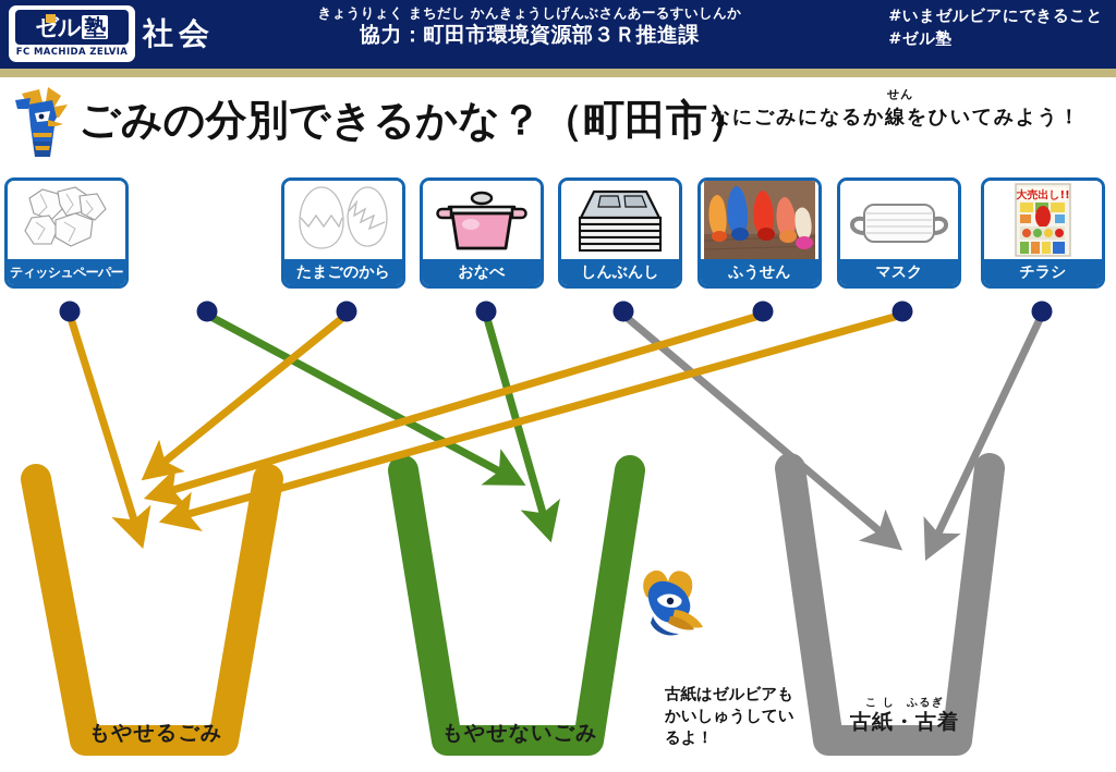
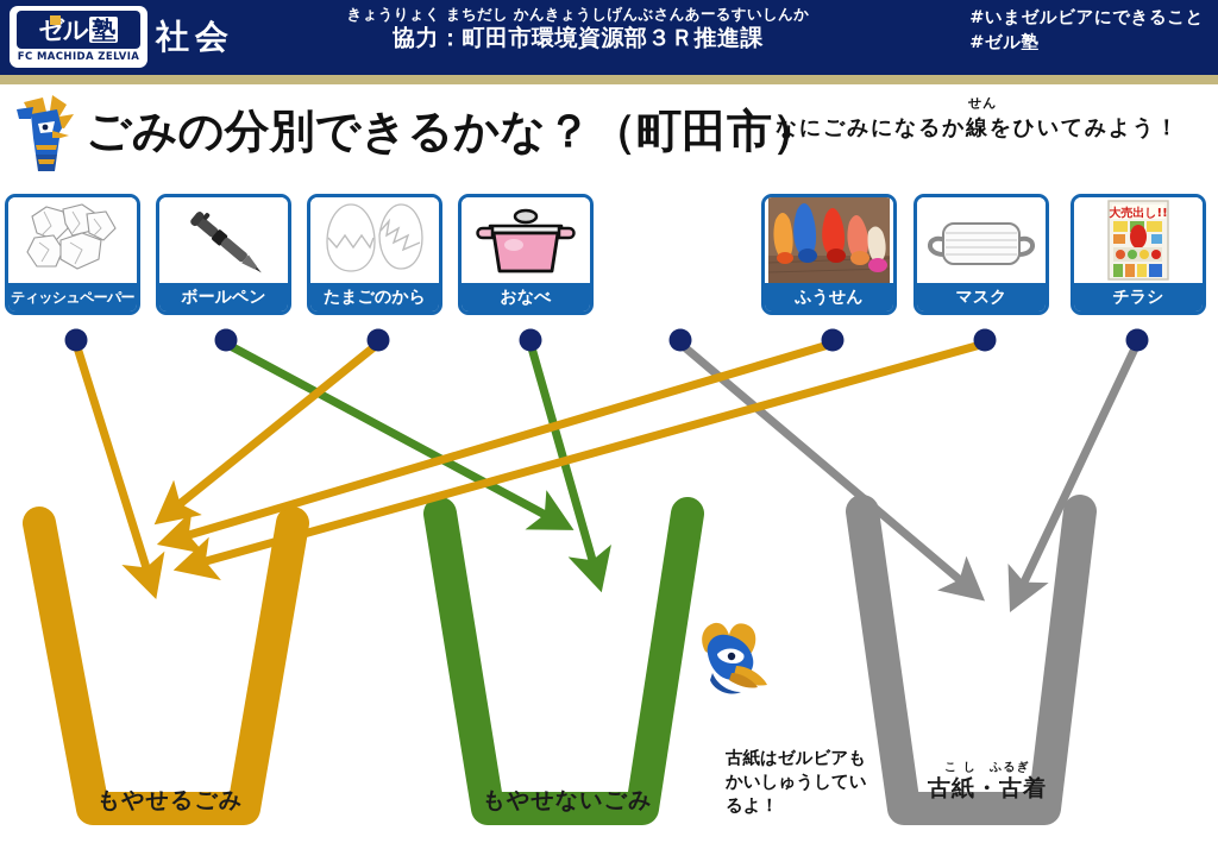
  ゼル
  塾
  FC MACHIDA ZELVIA
  社会
  きょうりょく まちだし かんきょうしげんぶさんあーるすいしんか
  協力：町田市環境資源部３Ｒ推進課
  #いまゼルビアにできること
  #ゼル塾
  ごみの分別できるかな？（町田市）
  せん
  なにごみになるか線をひいてみよう！
  ティッシュペーパー
+ ボールペン
  たまごのから
  おなべ
- しんぶんし
  ふうせん
  マスク
  大売出し!!
  チラシ
  もやせるごみ
  もやせないごみ
  こ し ふるぎ
  古紙・古着
  古紙はゼルビアもかいしゅうしているよ！
